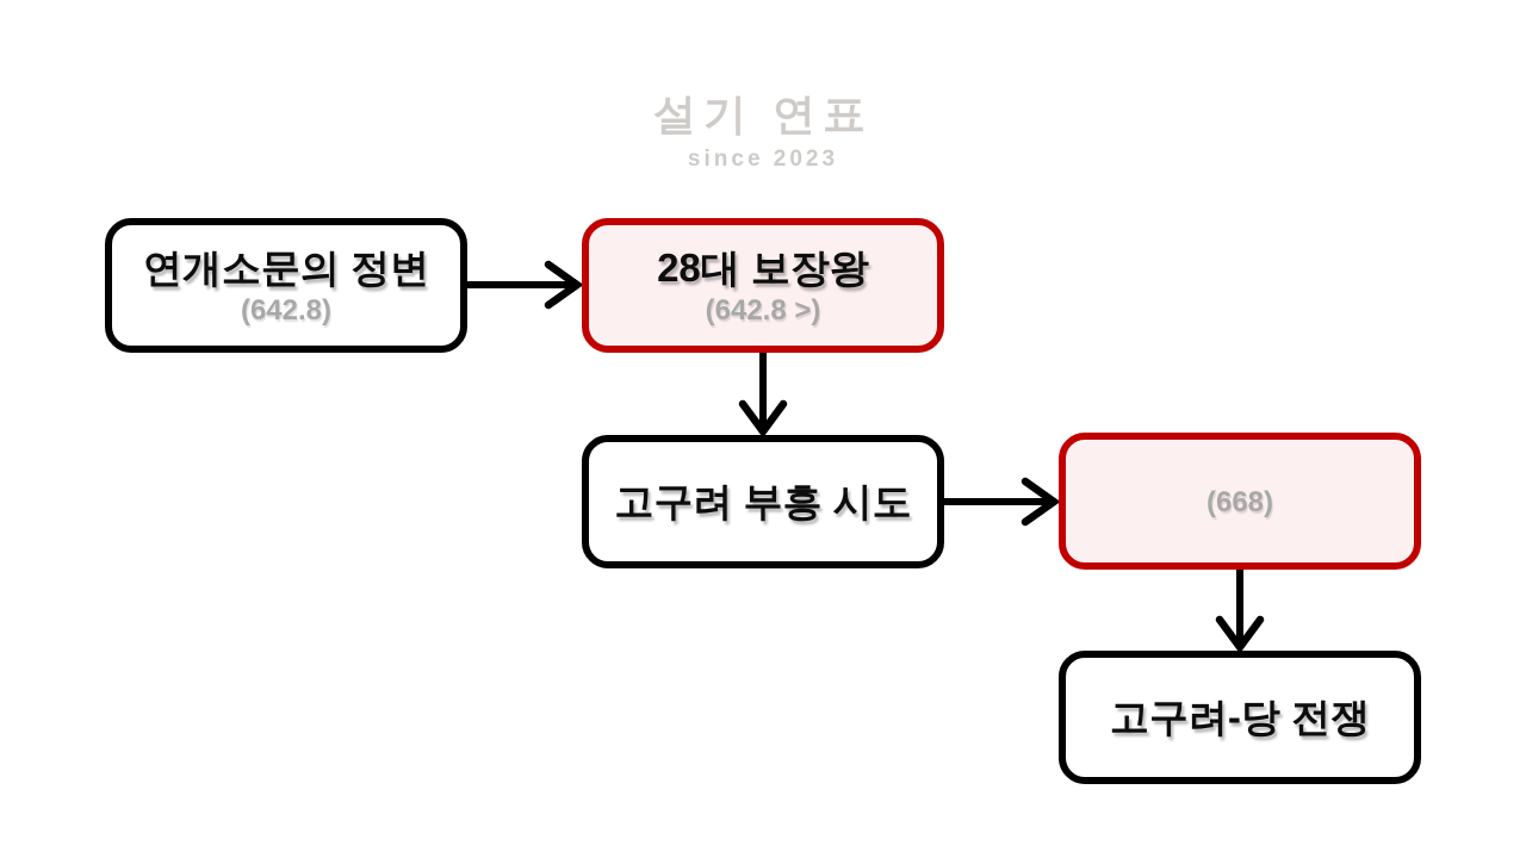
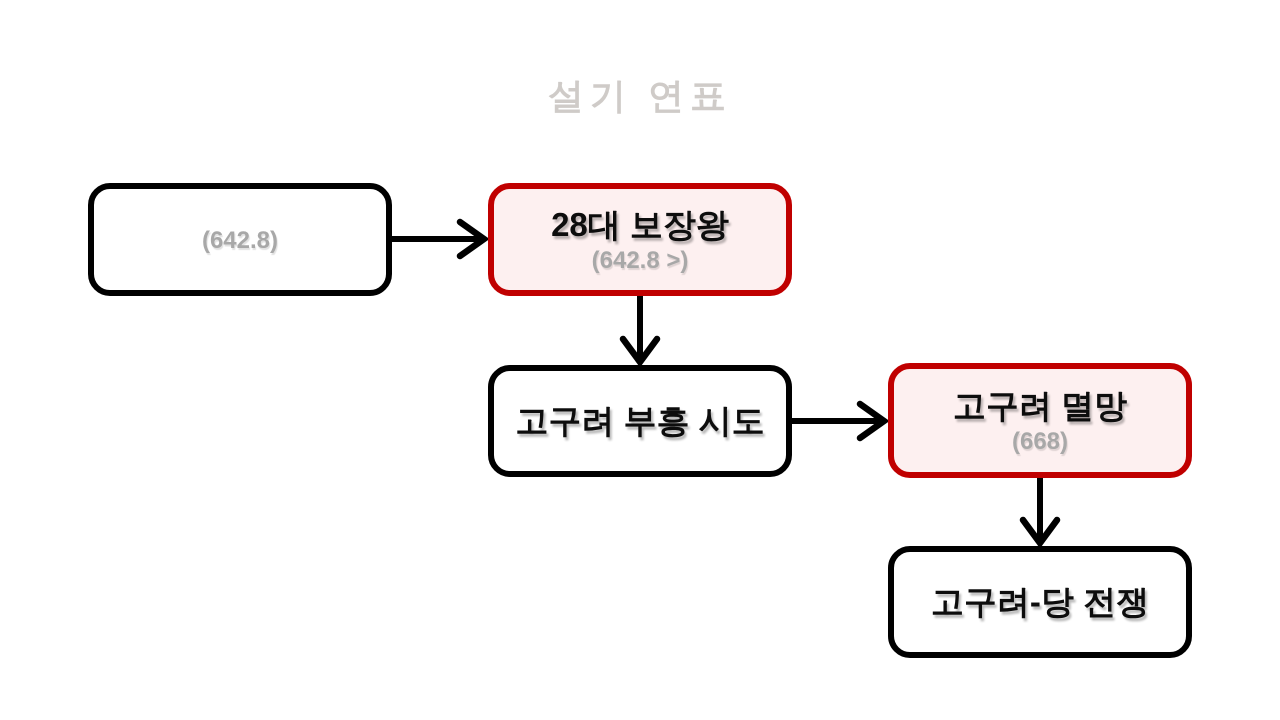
  설기 연표
- since 2023
- 연개소문의 정변
  (642.8)
  28대 보장왕
  (642.8 >)
  고구려 부흥 시도
+ 고구려 멸망
  (668)
  고구려-당 전쟁
